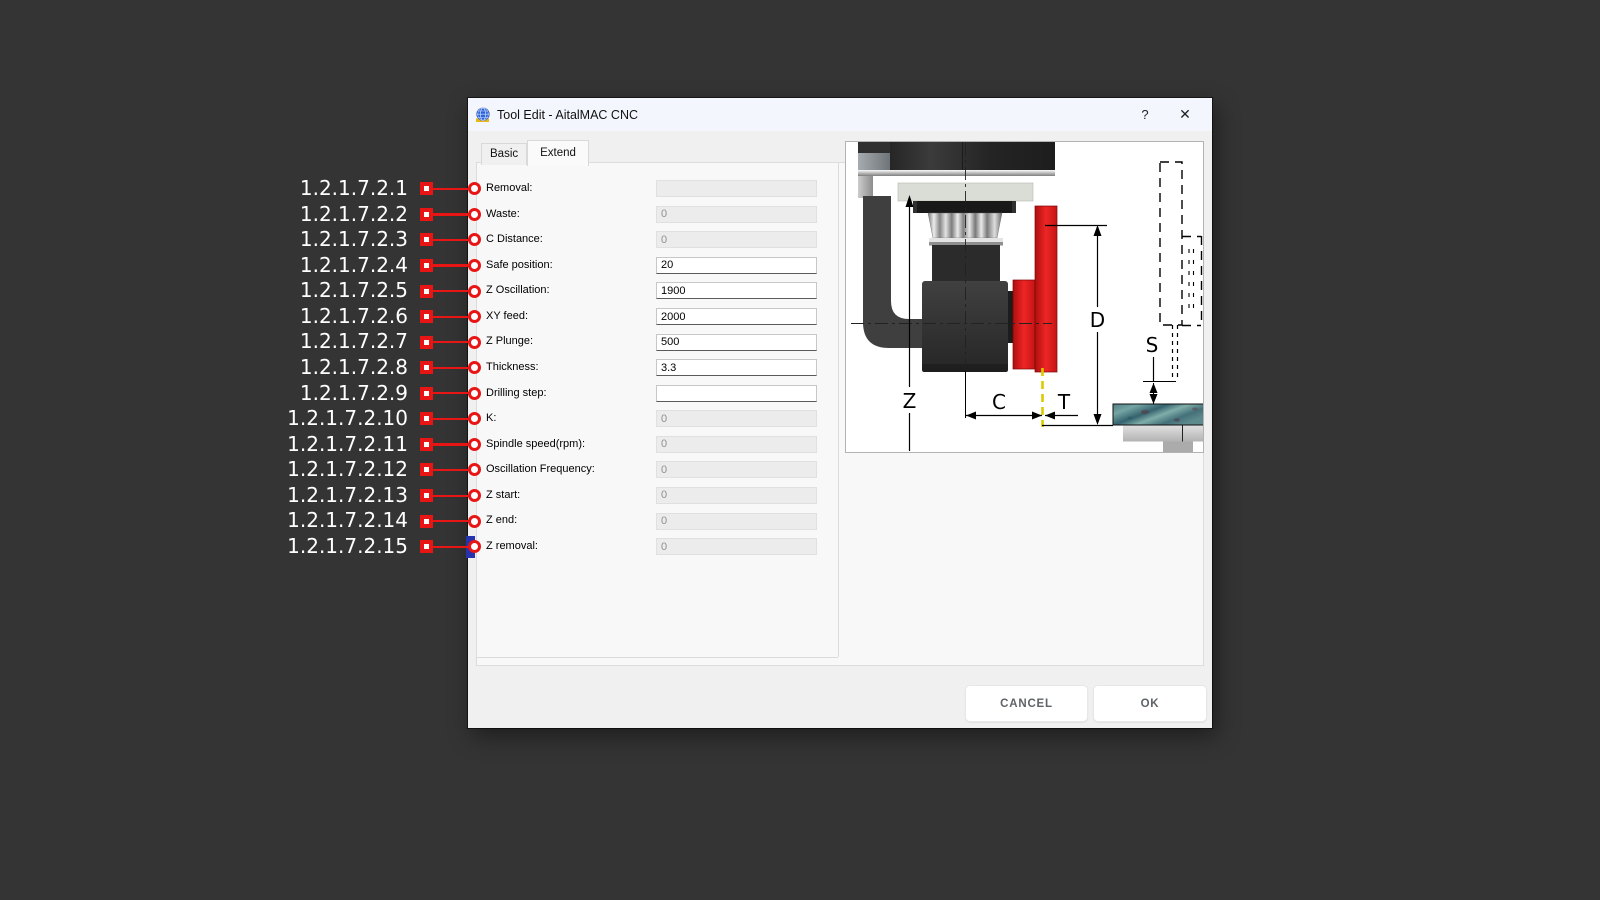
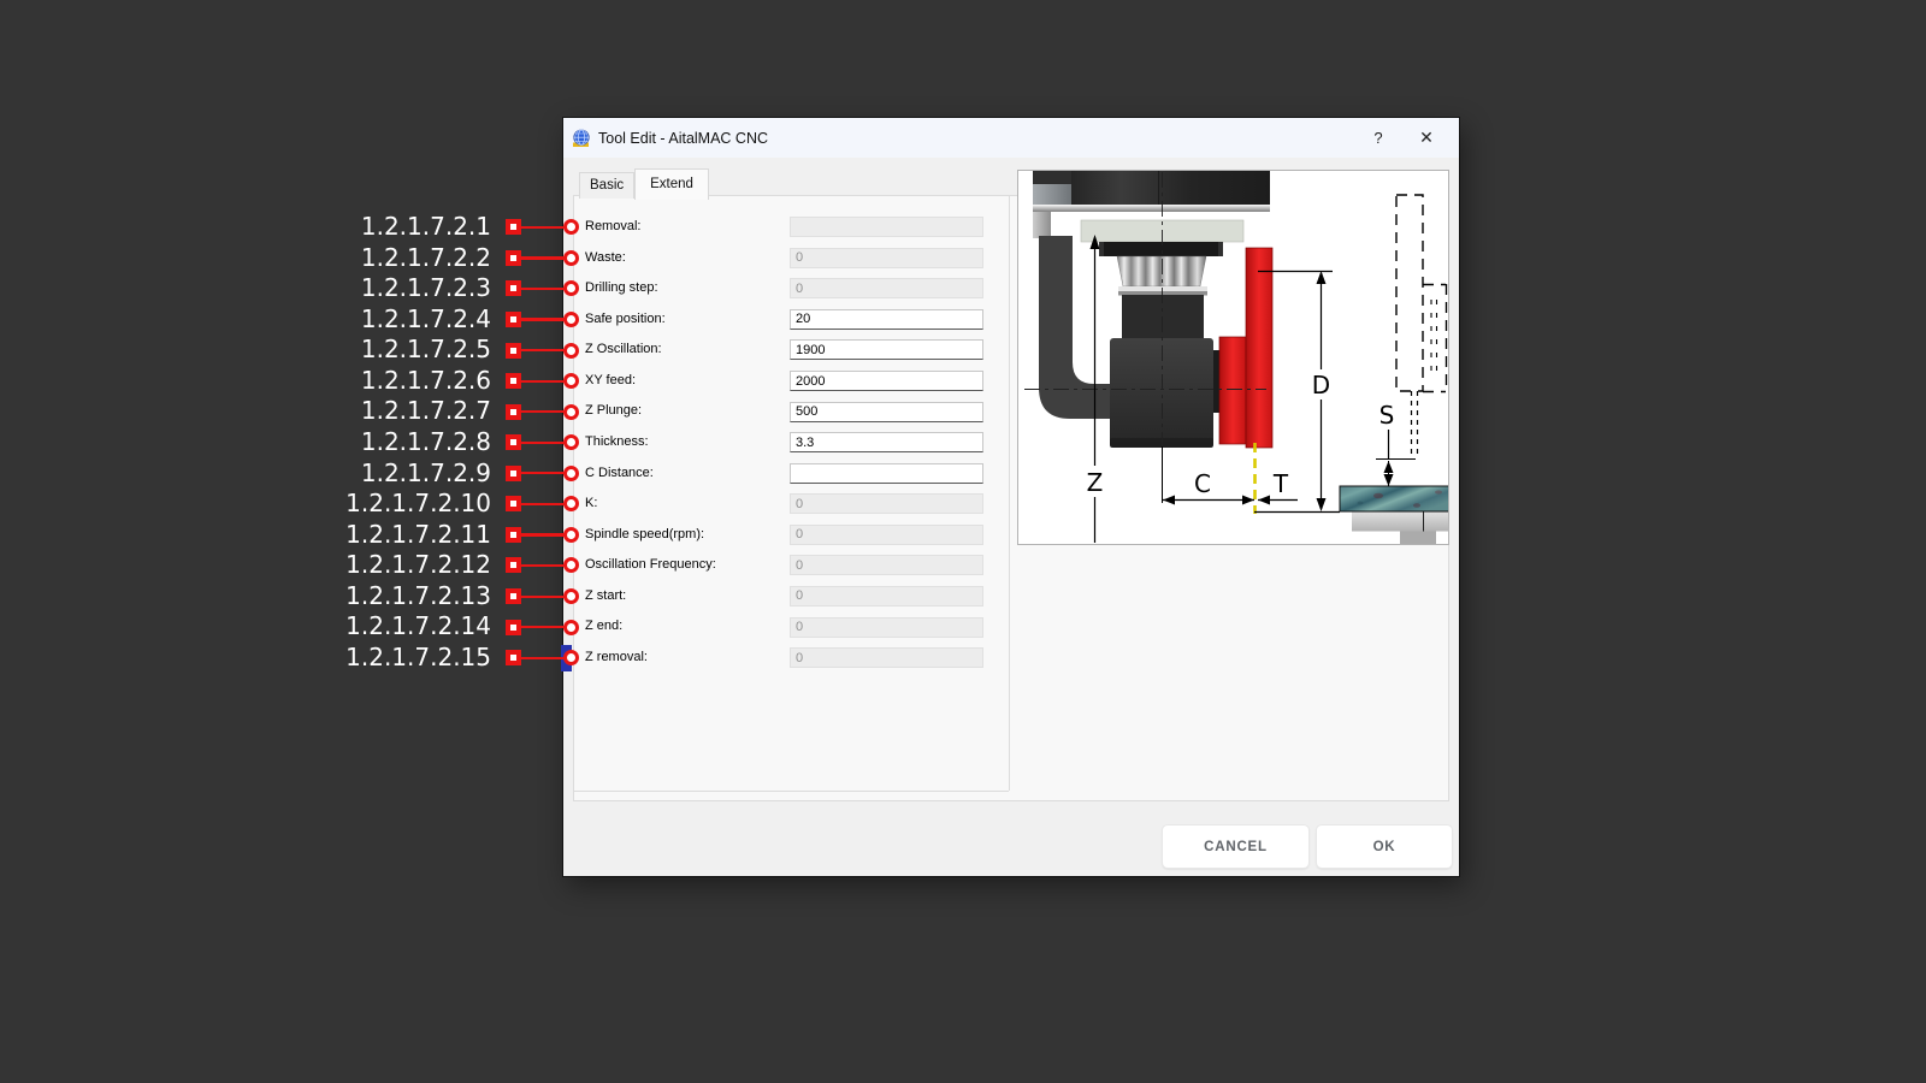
  Tool Edit - AitalMAC CNC
  ?
  ✕
  Basic
  Extend
  Z
  D
  C
  T
  S
  CANCEL
  OK
  1.2.1.7.2.1
  Removal:
  1.2.1.7.2.2
  Waste:
  0
  1.2.1.7.2.3
- C Distance:
+ Drilling step:
  0
  1.2.1.7.2.4
  Safe position:
  20
  1.2.1.7.2.5
  Z Oscillation:
  1900
  1.2.1.7.2.6
  XY feed:
  2000
  1.2.1.7.2.7
  Z Plunge:
  500
  1.2.1.7.2.8
  Thickness:
  3.3
  1.2.1.7.2.9
- Drilling step:
+ C Distance:
  1.2.1.7.2.10
  K:
  0
  1.2.1.7.2.11
  Spindle speed(rpm):
  0
  1.2.1.7.2.12
  Oscillation Frequency:
  0
  1.2.1.7.2.13
  Z start:
  0
  1.2.1.7.2.14
  Z end:
  0
  1.2.1.7.2.15
  Z removal:
  0
